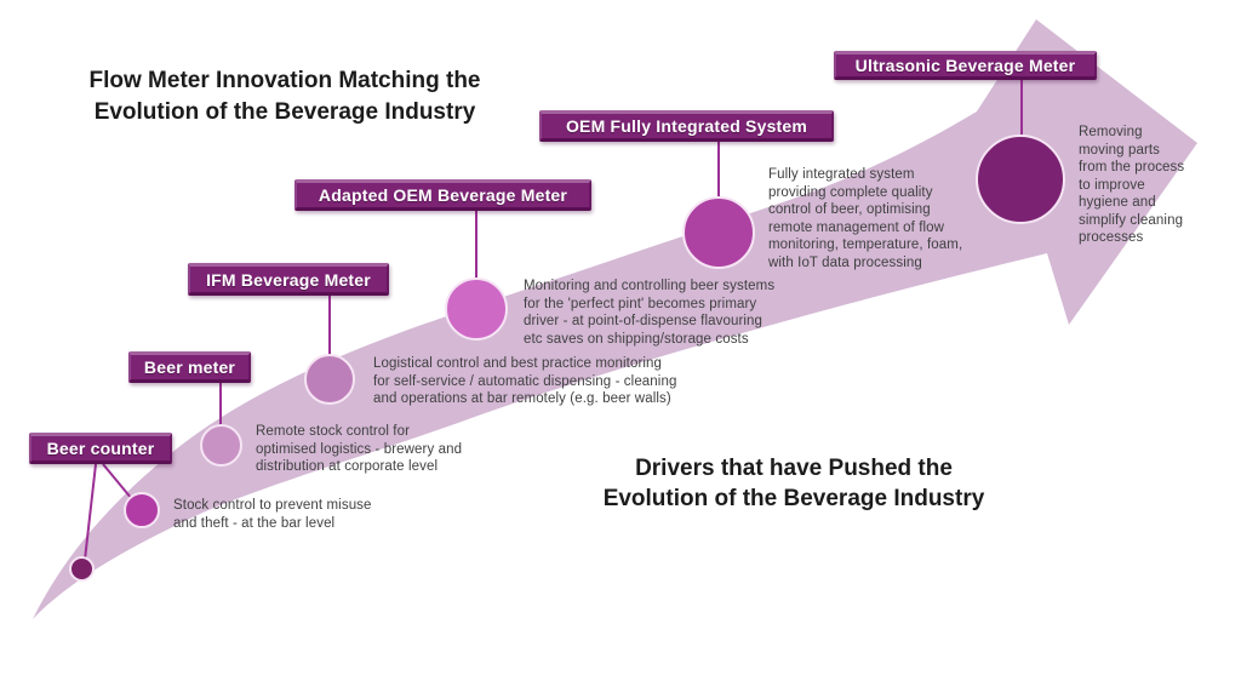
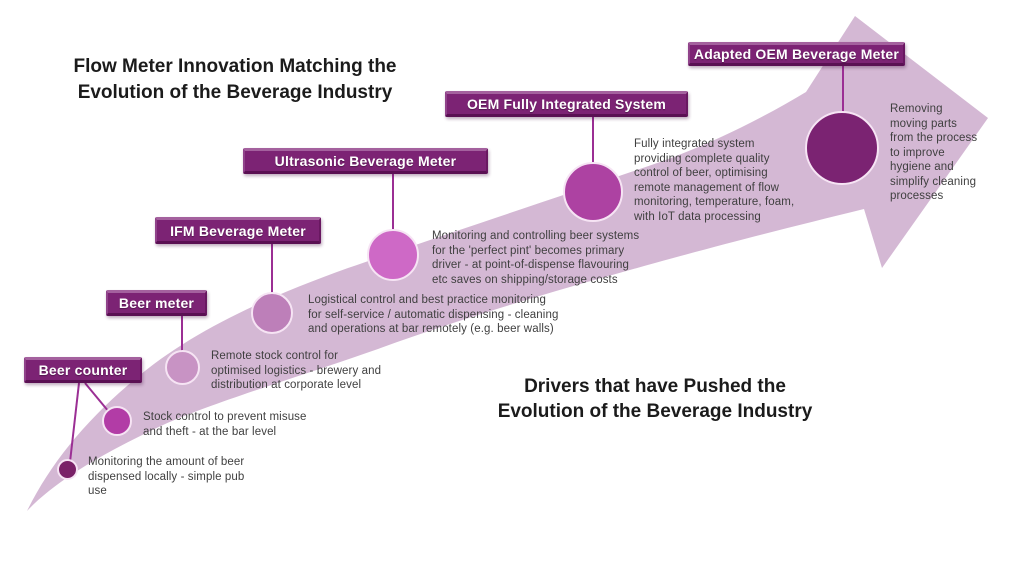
  Flow Meter Innovation Matching the
  Evolution of the Beverage Industry
  Drivers that have Pushed the
  Evolution of the Beverage Industry
  Beer counter
  Beer meter
  IFM Beverage Meter
- Adapted OEM Beverage Meter
+ Ultrasonic Beverage Meter
  OEM Fully Integrated System
- Ultrasonic Beverage Meter
+ Adapted OEM Beverage Meter
+ Monitoring the amount of beer
+ dispensed locally - simple pub
+ use
  Stock control to prevent misuse
  and theft - at the bar level
  Remote stock control for
  optimised logistics - brewery and
  distribution at corporate level
  Logistical control and best practice monitoring
  for self-service / automatic dispensing - cleaning
  and operations at bar remotely (e.g. beer walls)
  Monitoring and controlling beer systems
  for the 'perfect pint' becomes primary
  driver - at point-of-dispense flavouring
  etc saves on shipping/storage costs
  Fully integrated system
  providing complete quality
  control of beer, optimising
  remote management of flow
  monitoring, temperature, foam,
  with IoT data processing
  Removing
  moving parts
  from the process
  to improve
  hygiene and
  simplify cleaning
  processes
